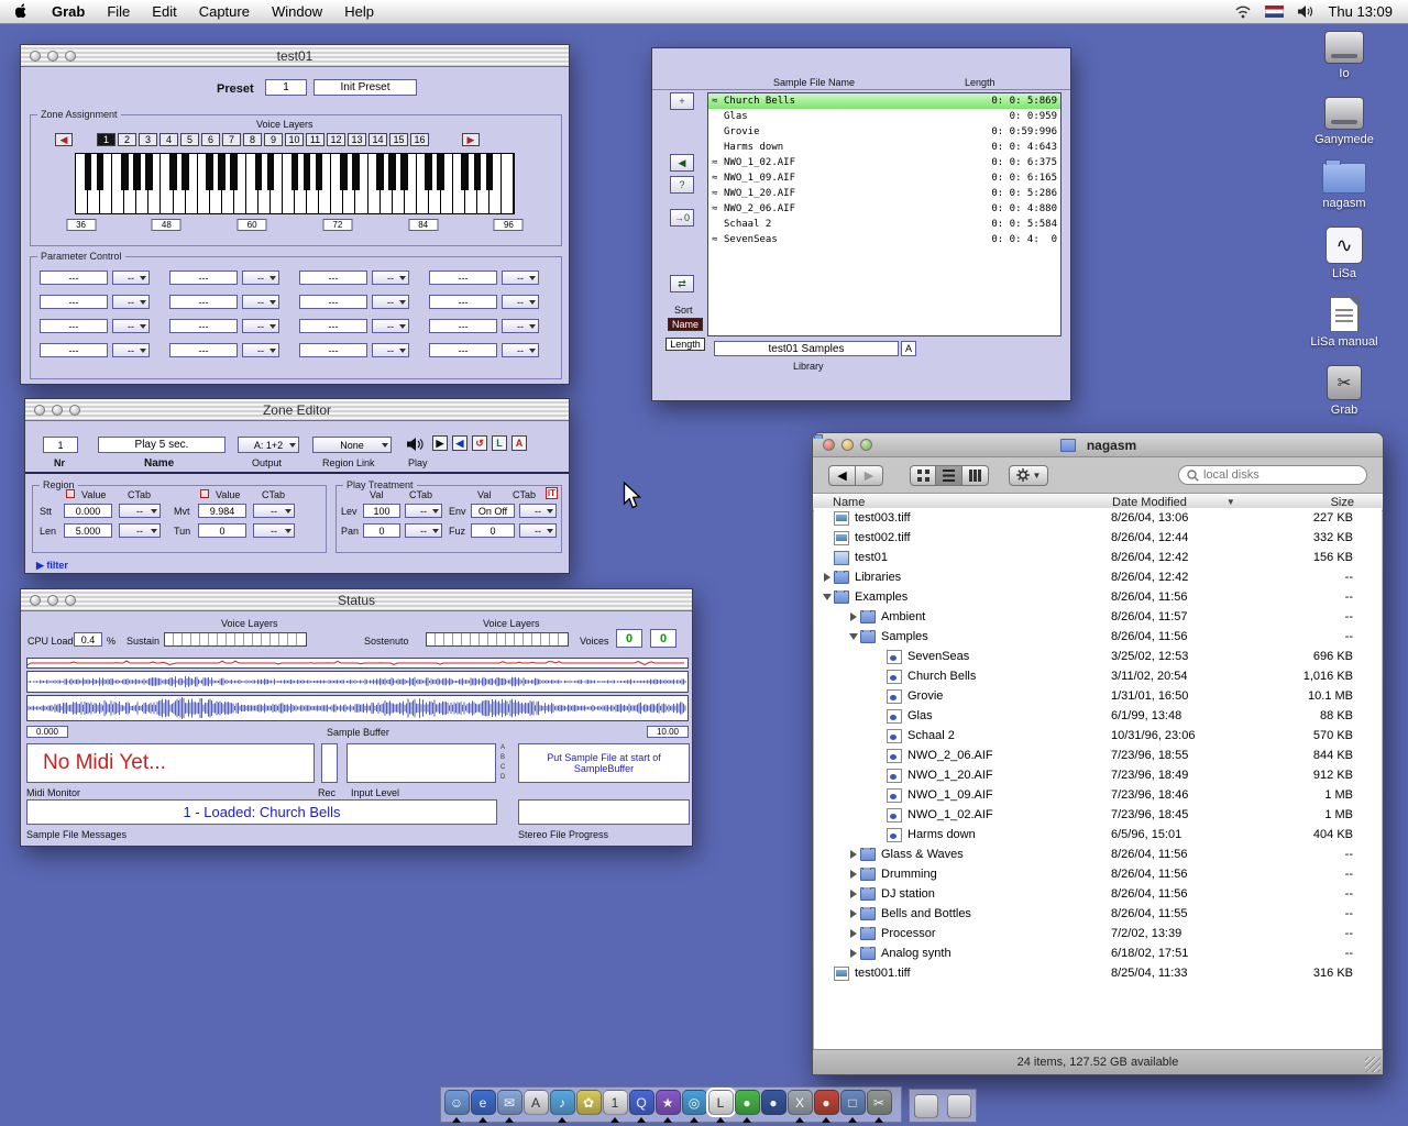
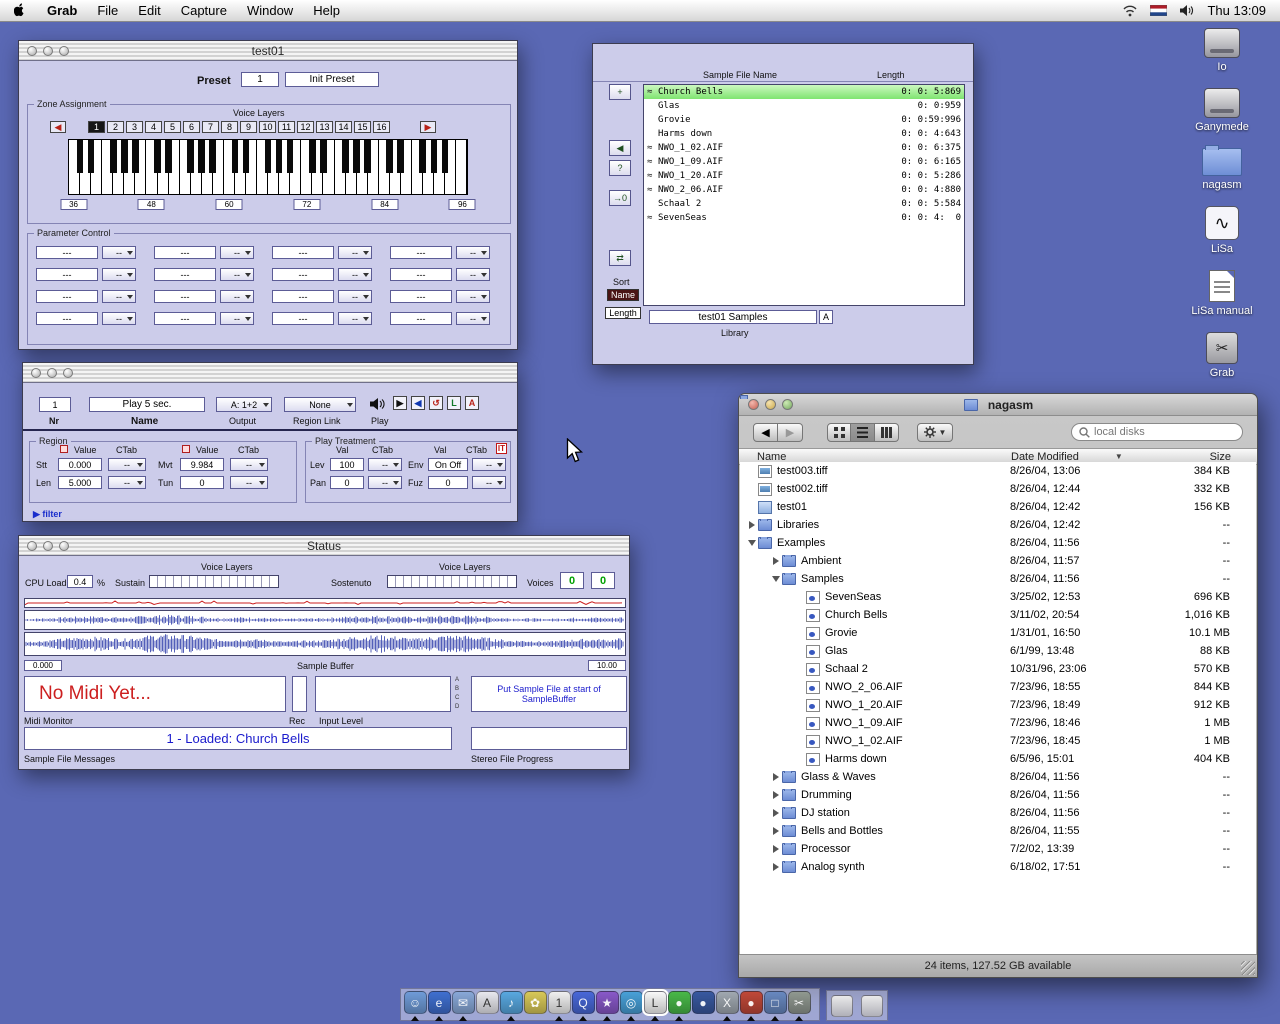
  Grab
  File
  Edit
  Capture
  Window
  Help
  Thu 13:09
  Io
  Ganymede
  nagasm
  ∿
  LiSa
  LiSa manual
  ✂
  Grab
  test01
  Preset
  1
  Init Preset
  Zone Assignment
  Voice Layers
  ◀
  1
  2
  3
  4
  5
  6
  7
  8
  9
  10
  11
  12
  13
  14
  15
  16
  ▶
  36
  48
  60
  72
  84
  96
  Parameter Control
  ---
  --
  ---
  --
  ---
  --
  ---
  --
  ---
  --
  ---
  --
  ---
  --
  ---
  --
  ---
  --
  ---
  --
  ---
  --
  ---
  --
  ---
  --
  ---
  --
  ---
  --
  ---
  --
  Sample File Name
  Length
  +
  ◀
  ?
  →0
  ⇄
  Sort
  Name
  Length
  ≈
  Church Bells
  0: 0: 5:869
  Glas
  0: 0:959
  Grovie
  0: 0:59:996
  Harms down
  0: 0: 4:643
  ≈
  NWO_1_02.AIF
  0: 0: 6:375
  ≈
  NWO_1_09.AIF
  0: 0: 6:165
  ≈
  NWO_1_20.AIF
  0: 0: 5:286
  ≈
  NWO_2_06.AIF
  0: 0: 4:880
  Schaal 2
  0: 0: 5:584
  ≈
  SevenSeas
  0: 0: 4: 0
  test01 Samples
  A
  Library
- Zone Editor
  1
  Play 5 sec.
  A: 1+2
  None
  ▶
  ◀
  ↺
  L
  A
  Nr
  Name
  Output
  Region Link
  Play
  Region
  Value
  CTab
  Value
  CTab
  Stt
  0.000
  --
  Len
  5.000
  --
  Mvt
  9.984
  --
  Tun
  0
  --
  Play Treatment
  Val
  CTab
  Val
  CTab
  IT
  Lev
  100
  --
  Pan
  0
  --
  Env
  On Off
  --
  Fuz
  0
  --
  ▶ filter
  Status
  CPU Load
  0.4
  %
  Voice Layers
  Sustain
  Voice Layers
  Sostenuto
  Voices
  0
  0
  0.000
  Sample Buffer
  10.00
  No Midi Yet...
  Put Sample File at start of
  SampleBuffer
  Midi Monitor
  Rec
  Input Level
  1 - Loaded: Church Bells
  Sample File Messages
  Stereo File Progress
  nagasm
  ◀
  ▶
  ▼
  local disks
  Name
  Date Modified
  ▼
  Size
  test003.tiff
  8/26/04, 13:06
- 227 KB
+ 384 KB
  test002.tiff
  8/26/04, 12:44
  332 KB
  test01
  8/26/04, 12:42
  156 KB
  Libraries
  8/26/04, 12:42
  --
  Examples
  8/26/04, 11:56
  --
  Ambient
  8/26/04, 11:57
  --
  Samples
  8/26/04, 11:56
  --
  SevenSeas
  3/25/02, 12:53
  696 KB
  Church Bells
  3/11/02, 20:54
  1,016 KB
  Grovie
  1/31/01, 16:50
  10.1 MB
  Glas
  6/1/99, 13:48
  88 KB
  Schaal 2
  10/31/96, 23:06
  570 KB
  NWO_2_06.AIF
  7/23/96, 18:55
  844 KB
  NWO_1_20.AIF
  7/23/96, 18:49
  912 KB
  NWO_1_09.AIF
  7/23/96, 18:46
  1 MB
  NWO_1_02.AIF
  7/23/96, 18:45
  1 MB
  Harms down
  6/5/96, 15:01
  404 KB
  Glass & Waves
  8/26/04, 11:56
  --
  Drumming
  8/26/04, 11:56
  --
  DJ station
  8/26/04, 11:56
  --
  Bells and Bottles
  8/26/04, 11:55
  --
  Processor
  7/2/02, 13:39
  --
  Analog synth
  6/18/02, 17:51
  --
- test001.tiff
- 8/25/04, 11:33
- 316 KB
  24 items, 127.52 GB available
  ☺
  e
  ✉
  A
  ♪
  ✿
  1
  Q
  ★
  ◎
  L
  ●
  ●
  X
  ●
  □
  ✂
